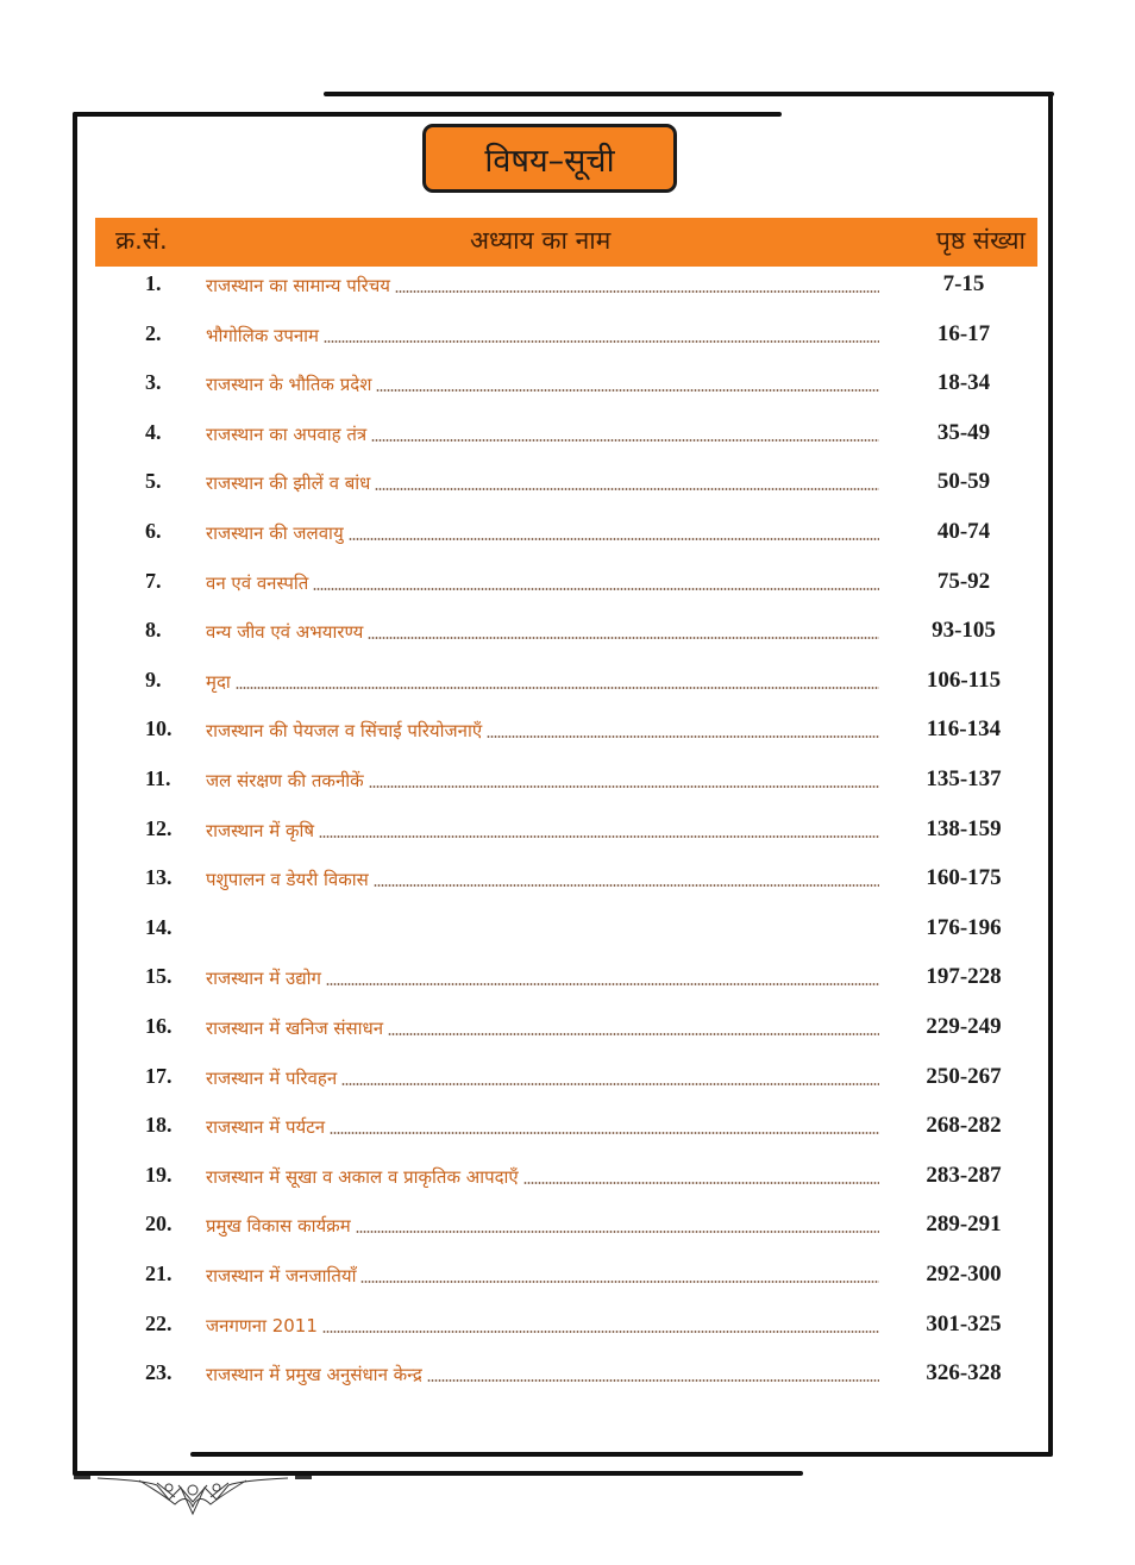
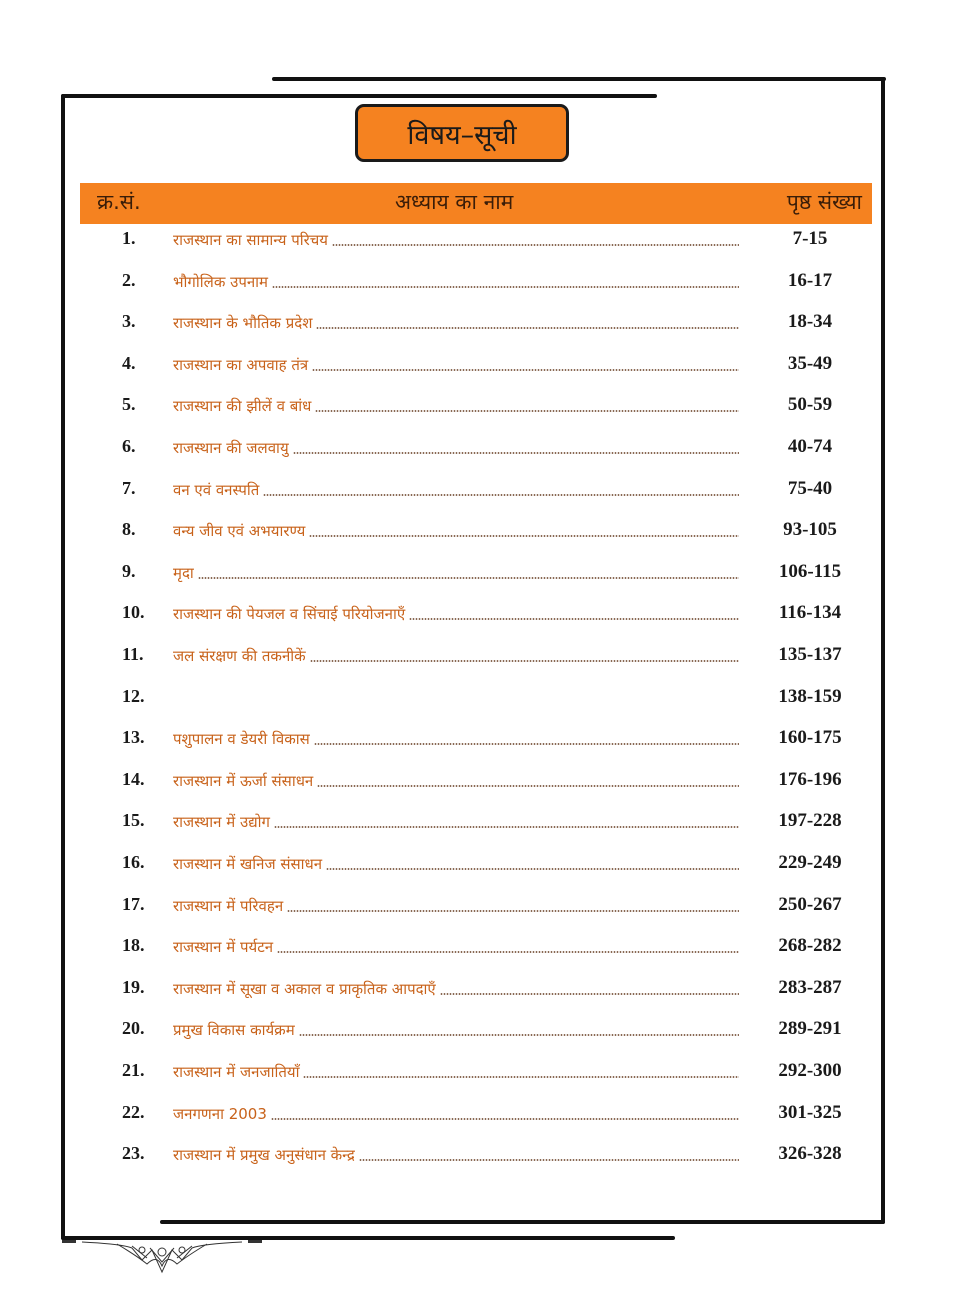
  विषय–सूची
  क्र.सं.
  अध्याय का नाम
  पृष्ठ संख्या
  1.
  राजस्थान का सामान्य परिचय
  7-15
  2.
  भौगोलिक उपनाम
  16-17
  3.
  राजस्थान के भौतिक प्रदेश
  18-34
  4.
  राजस्थान का अपवाह तंत्र
  35-49
  5.
  राजस्थान की झीलें व बांध
  50-59
  6.
  राजस्थान की जलवायु
  40-74
  7.
  वन एवं वनस्पति
- 75-92
+ 75-40
  8.
  वन्य जीव एवं अभयारण्य
  93-105
  9.
  मृदा
  106-115
  10.
  राजस्थान की पेयजल व सिंचाई परियोजनाएँ
  116-134
  11.
  जल संरक्षण की तकनीकें
  135-137
  12.
- राजस्थान में कृषि
  138-159
  13.
  पशुपालन व डेयरी विकास
  160-175
  14.
+ राजस्थान में ऊर्जा संसाधन
  176-196
  15.
  राजस्थान में उद्योग
  197-228
  16.
  राजस्थान में खनिज संसाधन
  229-249
  17.
  राजस्थान में परिवहन
  250-267
  18.
  राजस्थान में पर्यटन
  268-282
  19.
  राजस्थान में सूखा व अकाल व प्राकृतिक आपदाएँ
  283-287
  20.
  प्रमुख विकास कार्यक्रम
  289-291
  21.
  राजस्थान में जनजातियाँ
  292-300
  22.
- जनगणना 2011
+ जनगणना 2003
  301-325
  23.
  राजस्थान में प्रमुख अनुसंधान केन्द्र
  326-328
